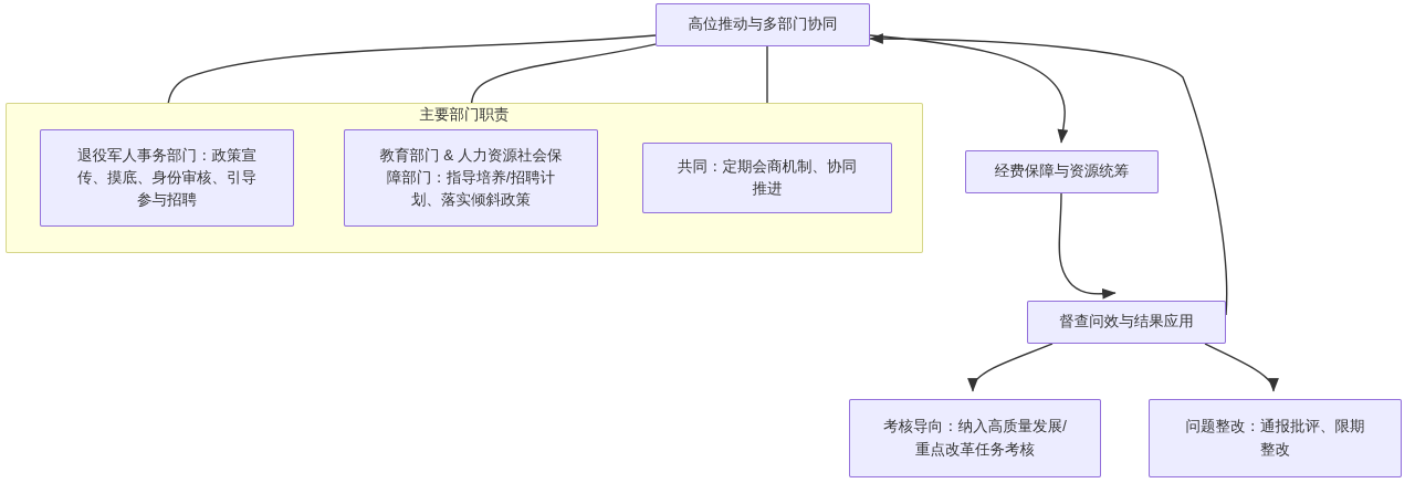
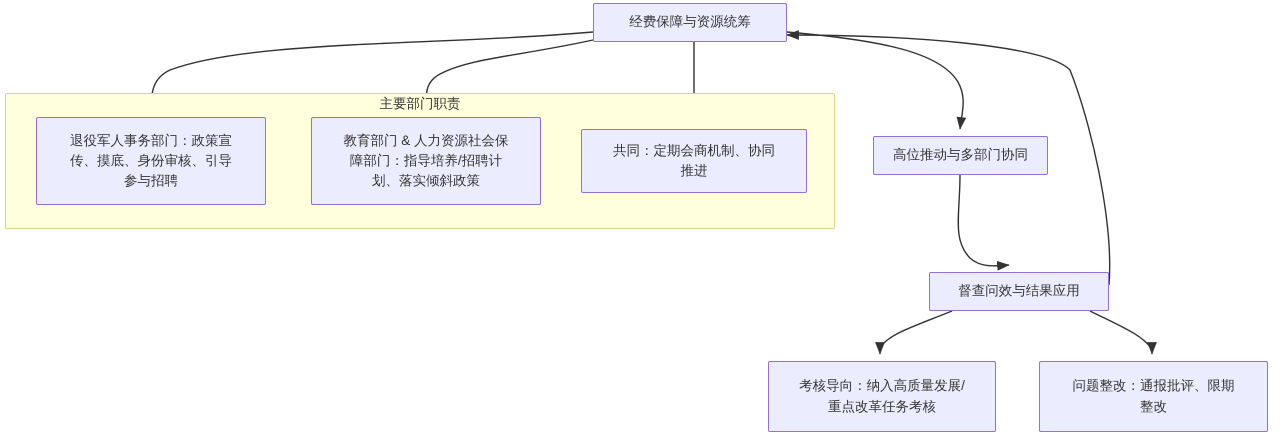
  主要部门职责
- 高位推动与多部门协同
+ 经费保障与资源统筹
  退役军人事务部门：政策宣
  传、摸底、身份审核、引导
  参与招聘
  教育部门 & 人力资源社会保
  障部门：指导培养/招聘计
  划、落实倾斜政策
  共同：定期会商机制、协同
  推进
- 经费保障与资源统筹
+ 高位推动与多部门协同
  督查问效与结果应用
  考核导向：纳入高质量发展/
  重点改革任务考核
  问题整改：通报批评、限期
  整改
